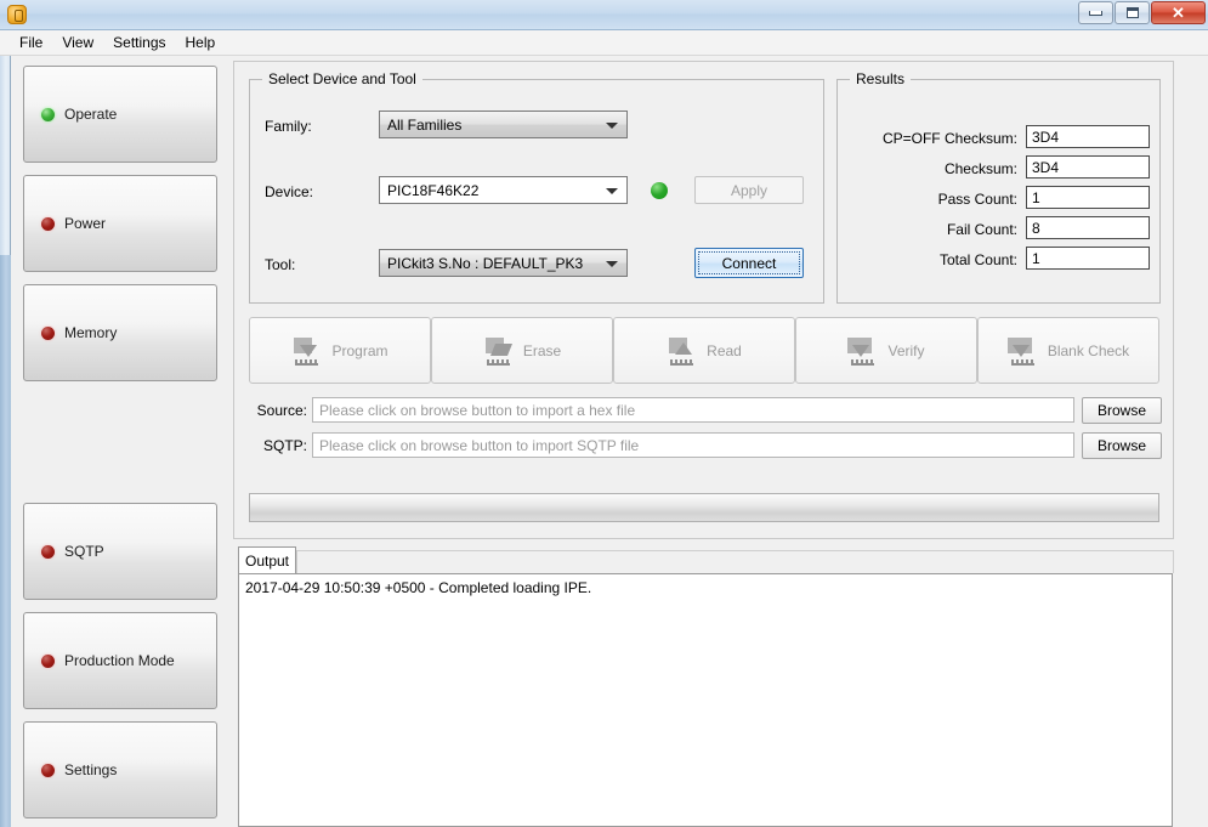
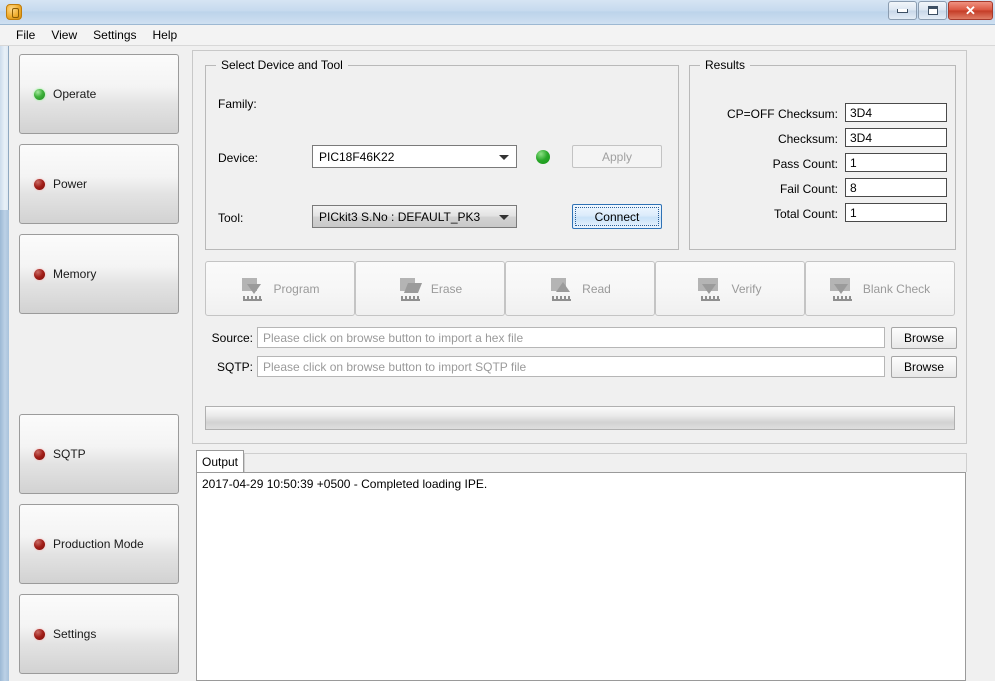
  ✕
  File
  View
  Settings
  Help
  Operate
  Power
  Memory
  SQTP
  Production Mode
  Settings
  Select Device and Tool
  Family:
- All Families
  Device:
  PIC18F46K22
  Apply
  Tool:
  PICkit3 S.No : DEFAULT_PK3
  Connect
  Results
  CP=OFF Checksum:
  3D4
  Checksum:
  3D4
  Pass Count:
  1
  Fail Count:
  8
  Total Count:
  1
  Program
  Erase
  Read
  Verify
  Blank Check
  Source:
  Please click on browse button to import a hex file
  Browse
  SQTP:
  Please click on browse button to import SQTP file
  Browse
  Output
  2017-04-29 10:50:39 +0500 - Completed loading IPE.
